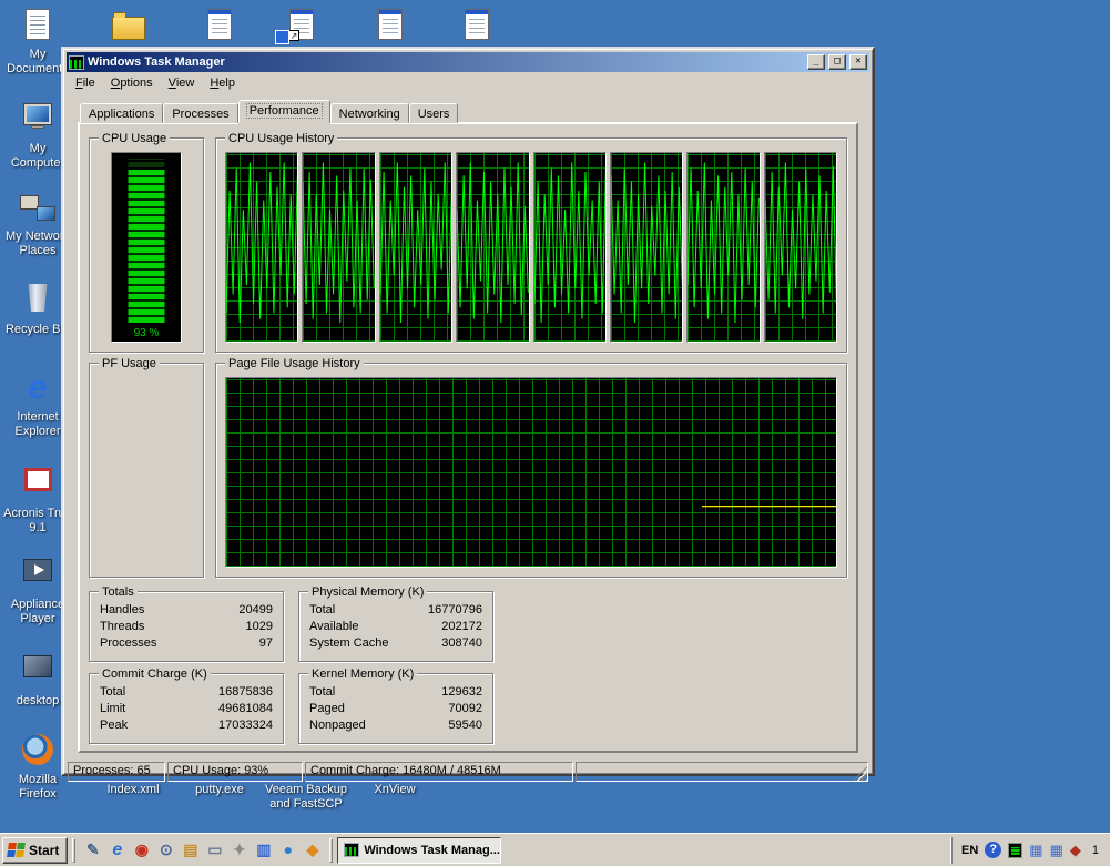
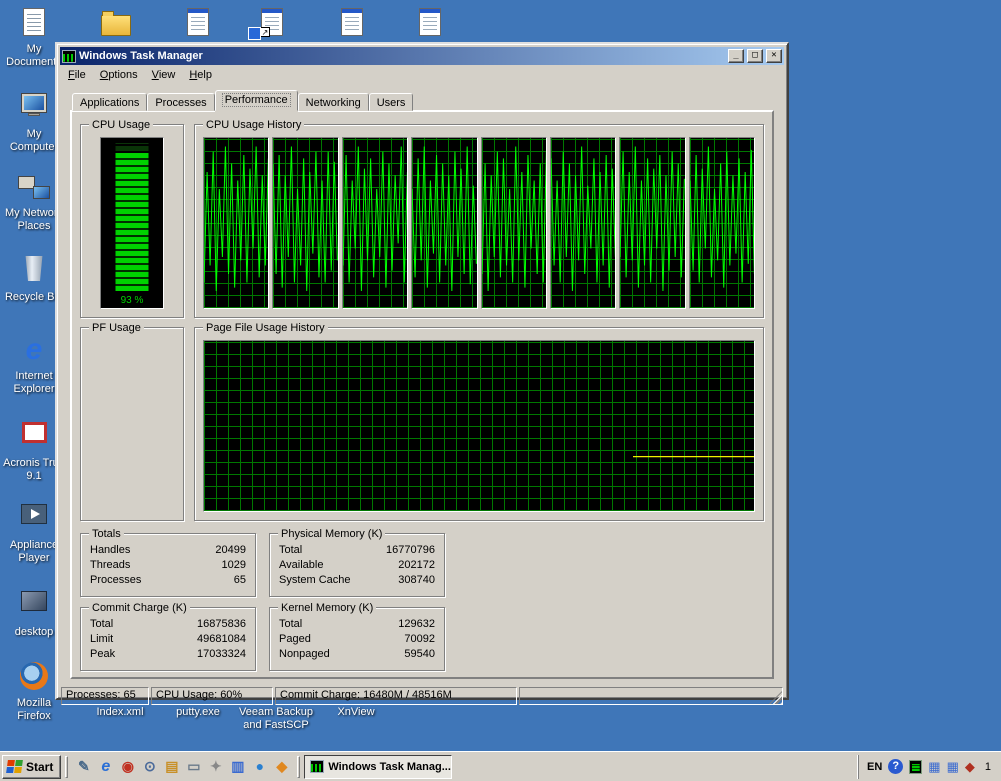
  ↗
  My Documen
  My Compute
  My Netwo Places
  Recycle B
  e
  Internet Explorer
  Acronis Tr 9.1
  Applianc Player
  desktop
  Mozilla Firefox
  Index.xml
  putty.exe
  Veeam Backup and FastSCP
  XnView
  Windows Task Manager
  _
  □
  ✕
  File
  Options
  View
  Help
  Applications
  Processes
  Performance
  Networking
  Users
  CPU Usage
  93 %
  CPU Usage History
  PF Usage
  Page File Usage History
  Totals
  Handles
  20499
  Threads
  1029
  Processes
- 97
+ 65
  Physical Memory (K)
  Total
  16770796
  Available
  202172
  System Cache
  308740
  Commit Charge (K)
  Total
  16875836
  Limit
  49681084
  Peak
  17033324
  Kernel Memory (K)
  Total
  129632
  Paged
  70092
  Nonpaged
  59540
  Processes: 65
- CPU Usage: 93%
+ CPU Usage: 60%
  Commit Charge: 16480M / 48516M
  Start
  ✎
  e
  ◉
  ⊙
  ▤
  ▭
  ✦
  ▥
  ●
  ◆
  Windows Task Manag...
  EN
  ?
  ▦
  ▦
  ◆
  1
